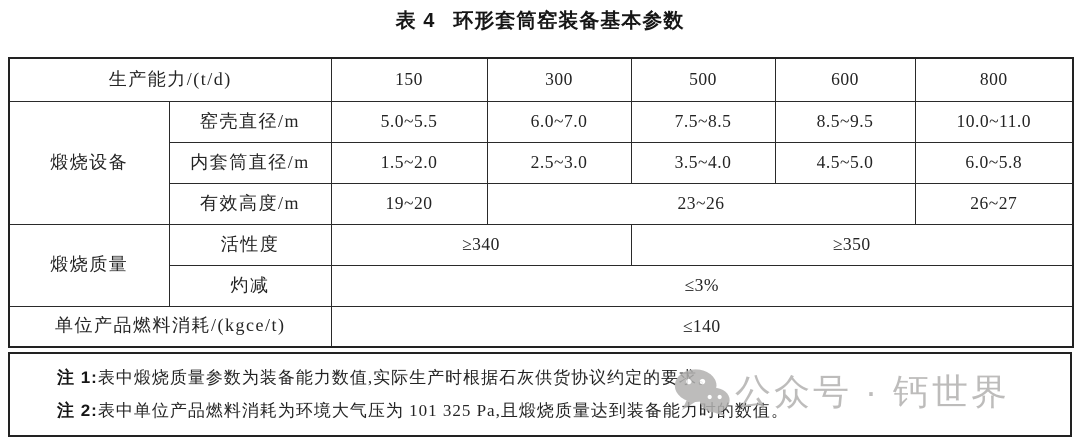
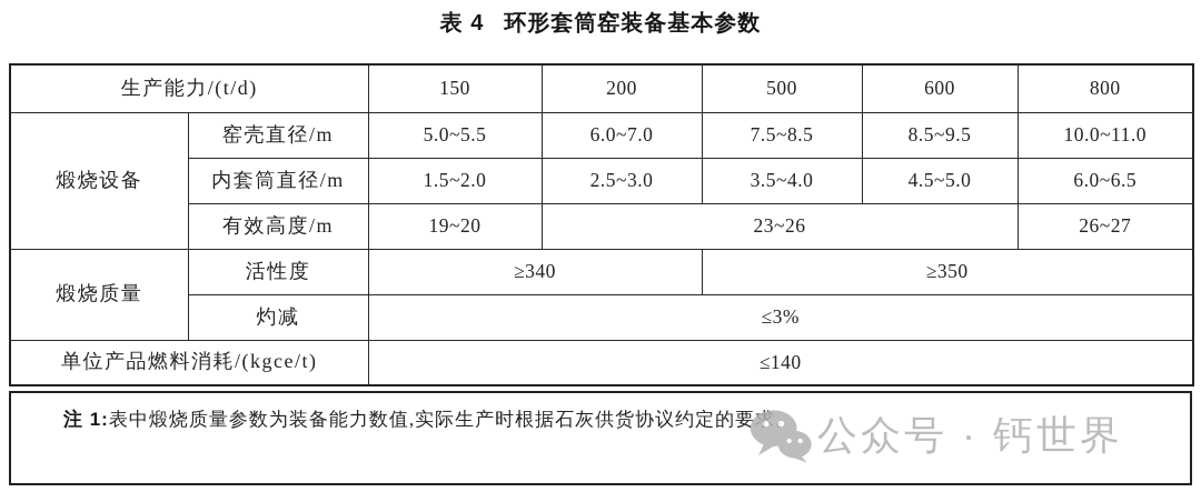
  表 4 环形套筒窑装备基本参数
- 生产能力/(t/d)	150	300	500	600	800
+ 生产能力/(t/d)	150	200	500	600	800
  煅烧设备	窑壳直径/m	5.0~5.5	6.0~7.0	7.5~8.5	8.5~9.5	10.0~11.0
- 内套筒直径/m	1.5~2.0	2.5~3.0	3.5~4.0	4.5~5.0	6.0~5.8
+ 内套筒直径/m	1.5~2.0	2.5~3.0	3.5~4.0	4.5~5.0	6.0~6.5
  有效高度/m	19~20	23~26	26~27
  煅烧质量	活性度	≥340	≥350
  灼减	≤3%
  单位产品燃料消耗/(kgce/t)	≤140
  注 1:表中煅烧质量参数为装备能力数值,实际生产时根据石灰供货协议约定的要求。
- 注 2:表中单位产品燃料消耗为环境大气压为 101 325 Pa,且煅烧质量达到装备能力时的数值。
  公众号 · 钙世界
